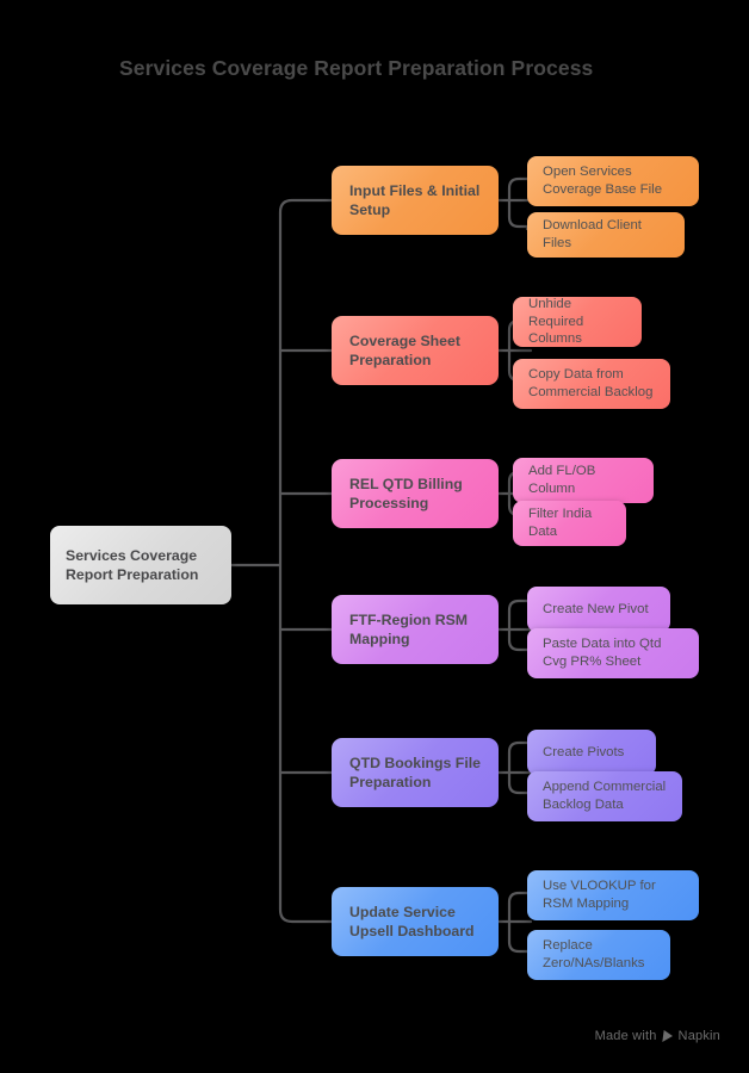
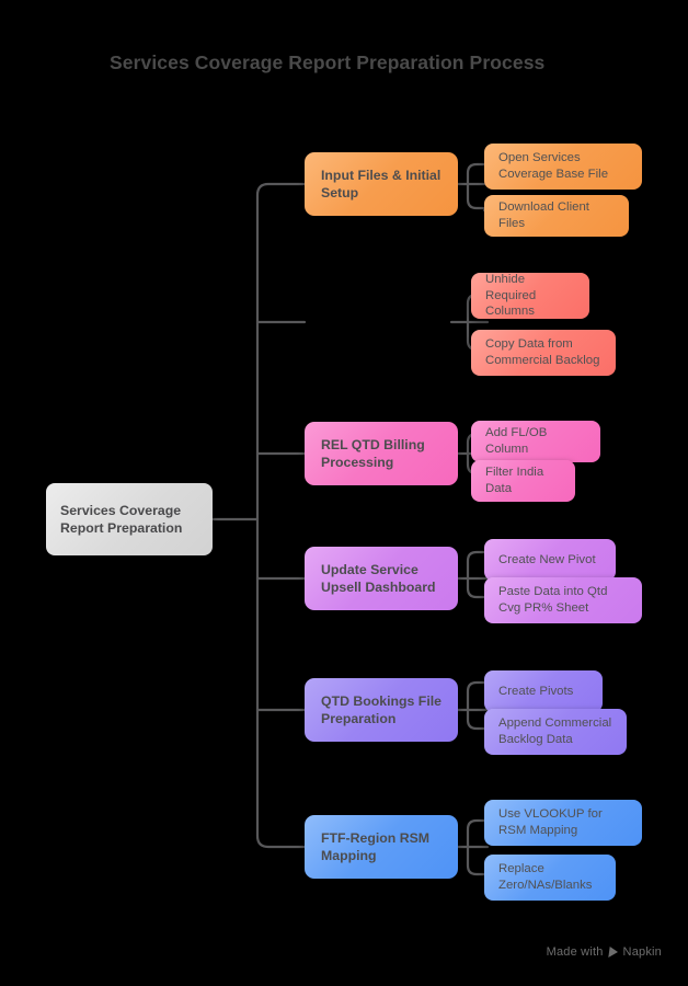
  Services Coverage Report Preparation Process
  Services Coverage Report Preparation
  Input Files & Initial Setup
  Open Services Coverage Base File
  Download Client Files
- Coverage Sheet Preparation
  Unhide Required Columns
  Copy Data from Commercial Backlog
  REL QTD Billing Processing
  Add FL/OB Column
  Filter India Data
- FTF-Region RSM Mapping
+ Update Service Upsell Dashboard
  Create New Pivot
  Paste Data into Qtd Cvg PR% Sheet
  QTD Bookings File Preparation
  Create Pivots
  Append Commercial Backlog Data
- Update Service Upsell Dashboard
+ FTF-Region RSM Mapping
  Use VLOOKUP for RSM Mapping
  Replace Zero/NAs/Blanks
  Made with
  Napkin
